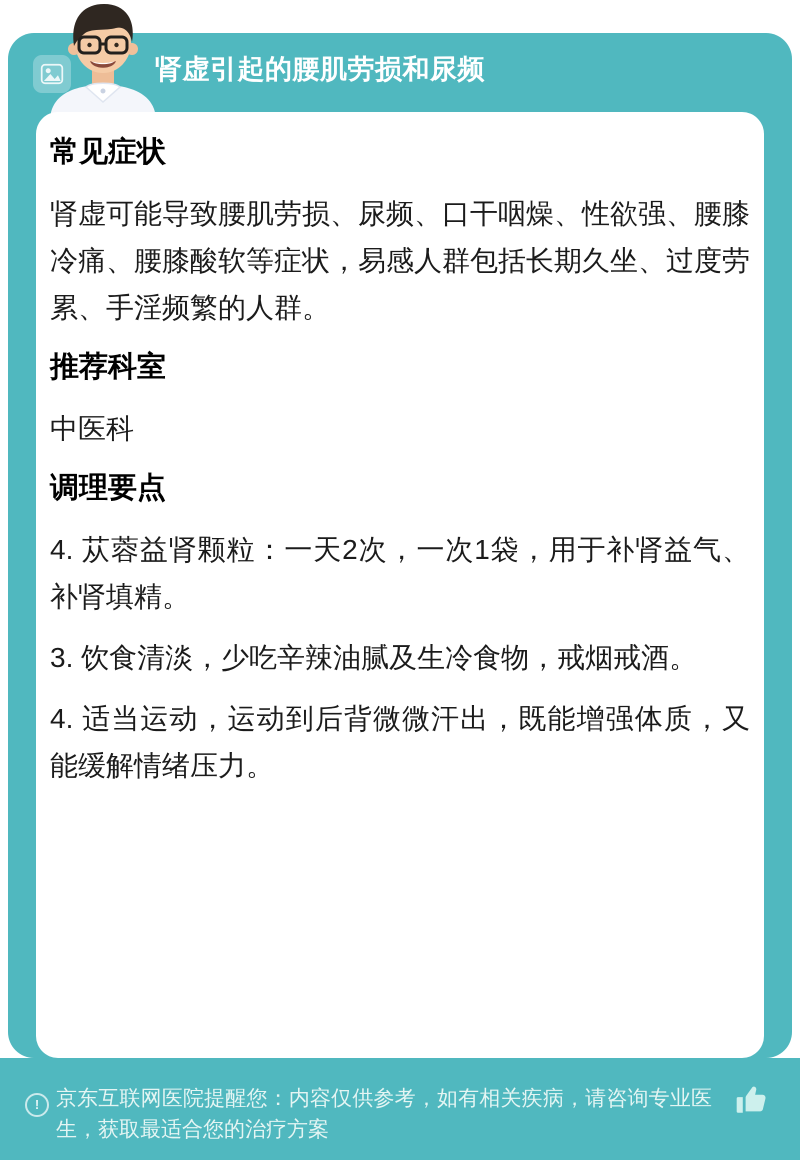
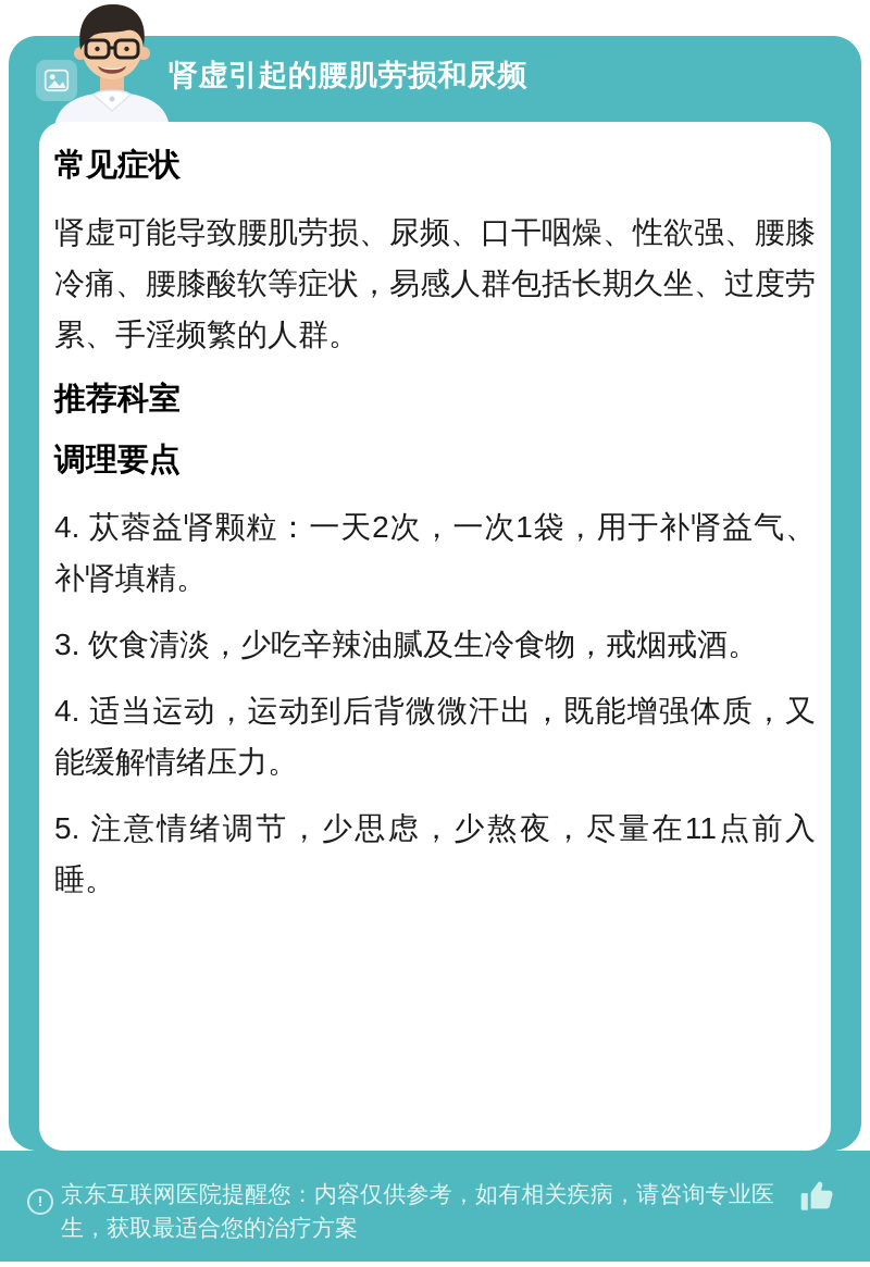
  肾虚引起的腰肌劳损和尿频
  常见症状
  肾虚可能导致腰肌劳损、尿频、口干咽燥、性欲强、腰膝冷痛、腰膝酸软等症状，易感人群包括长期久坐、过度劳累、手淫频繁的人群。
  推荐科室
- 中医科
  调理要点
  4. 苁蓉益肾颗粒：一天2次，一次1袋，用于补肾益气、补肾填精。
  3. 饮食清淡，少吃辛辣油腻及生冷食物，戒烟戒酒。
  4. 适当运动，运动到后背微微汗出，既能增强体质，又能缓解情绪压力。
+ 5. 注意情绪调节，少思虑，少熬夜，尽量在11点前入睡。
  !
  京东互联网医院提醒您：内容仅供参考，如有相关疾病，请咨询专业医生，获取最适合您的治疗方案
